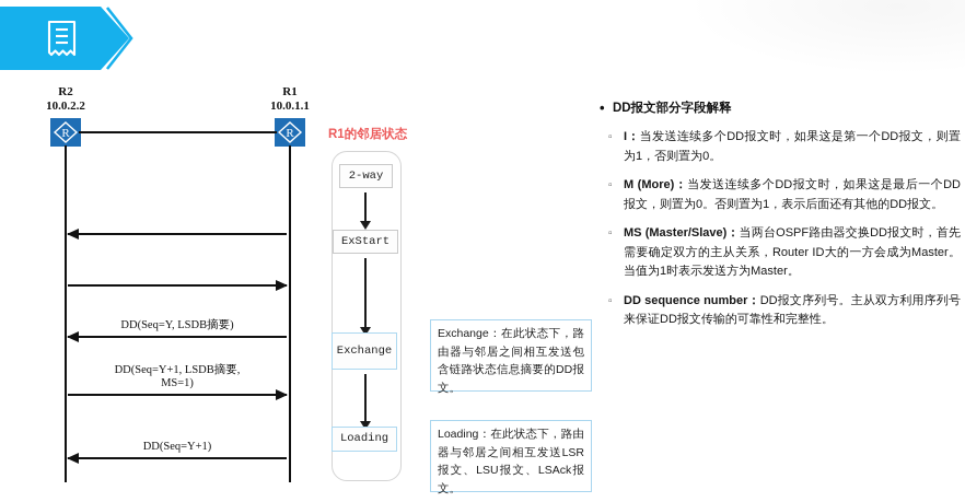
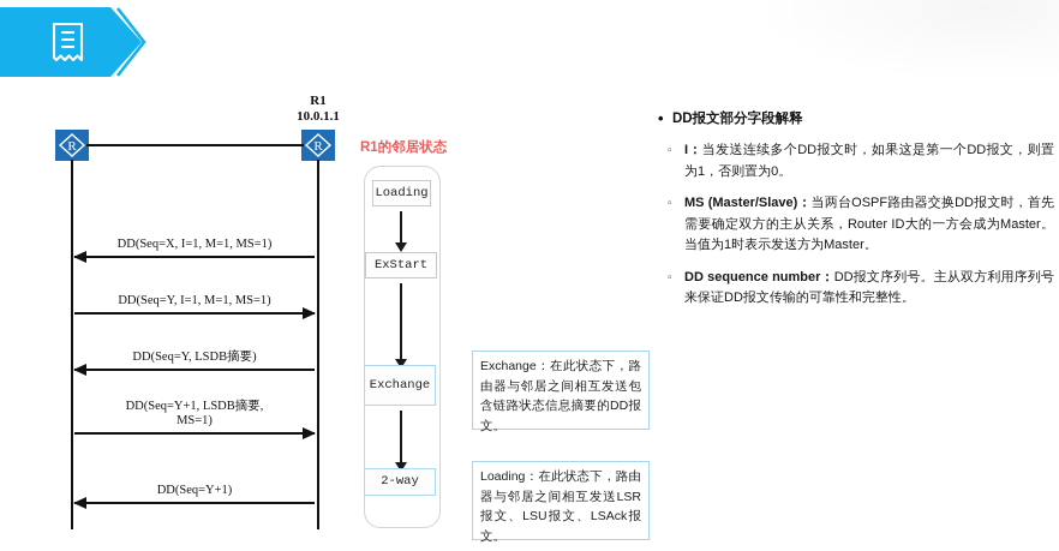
- R2
- 10.0.2.2
  R
  R1
  10.0.1.1
  R
+ DD(Seq=X, I=1, M=1, MS=1)
+ DD(Seq=Y, I=1, M=1, MS=1)
  DD(Seq=Y, LSDB摘要)
  DD(Seq=Y+1, LSDB摘要,
  MS=1)
  DD(Seq=Y+1)
  R1的邻居状态
- 2-way
+ Loading
  ExStart
  Exchange
- Loading
+ 2-way
  Exchange：在此状态下，路由器与邻居之间相互发送包含链路状态信息摘要的DD报文。
  Loading：在此状态下，路由器与邻居之间相互发送LSR报文、LSU报文、LSAck报文。
  DD报文部分字段解释
  I：当发送连续多个DD报文时，如果这是第一个DD报文，则置为1，否则置为0。
- M (More)：当发送连续多个DD报文时，如果这是最后一个DD报文，则置为0。否则置为1，表示后面还有其他的DD报文。
  MS (Master/Slave)：当两台OSPF路由器交换DD报文时，首先需要确定双方的主从关系，Router ID大的一方会成为Master。当值为1时表示发送方为Master。
  DD sequence number：DD报文序列号。主从双方利用序列号来保证DD报文传输的可靠性和完整性。
